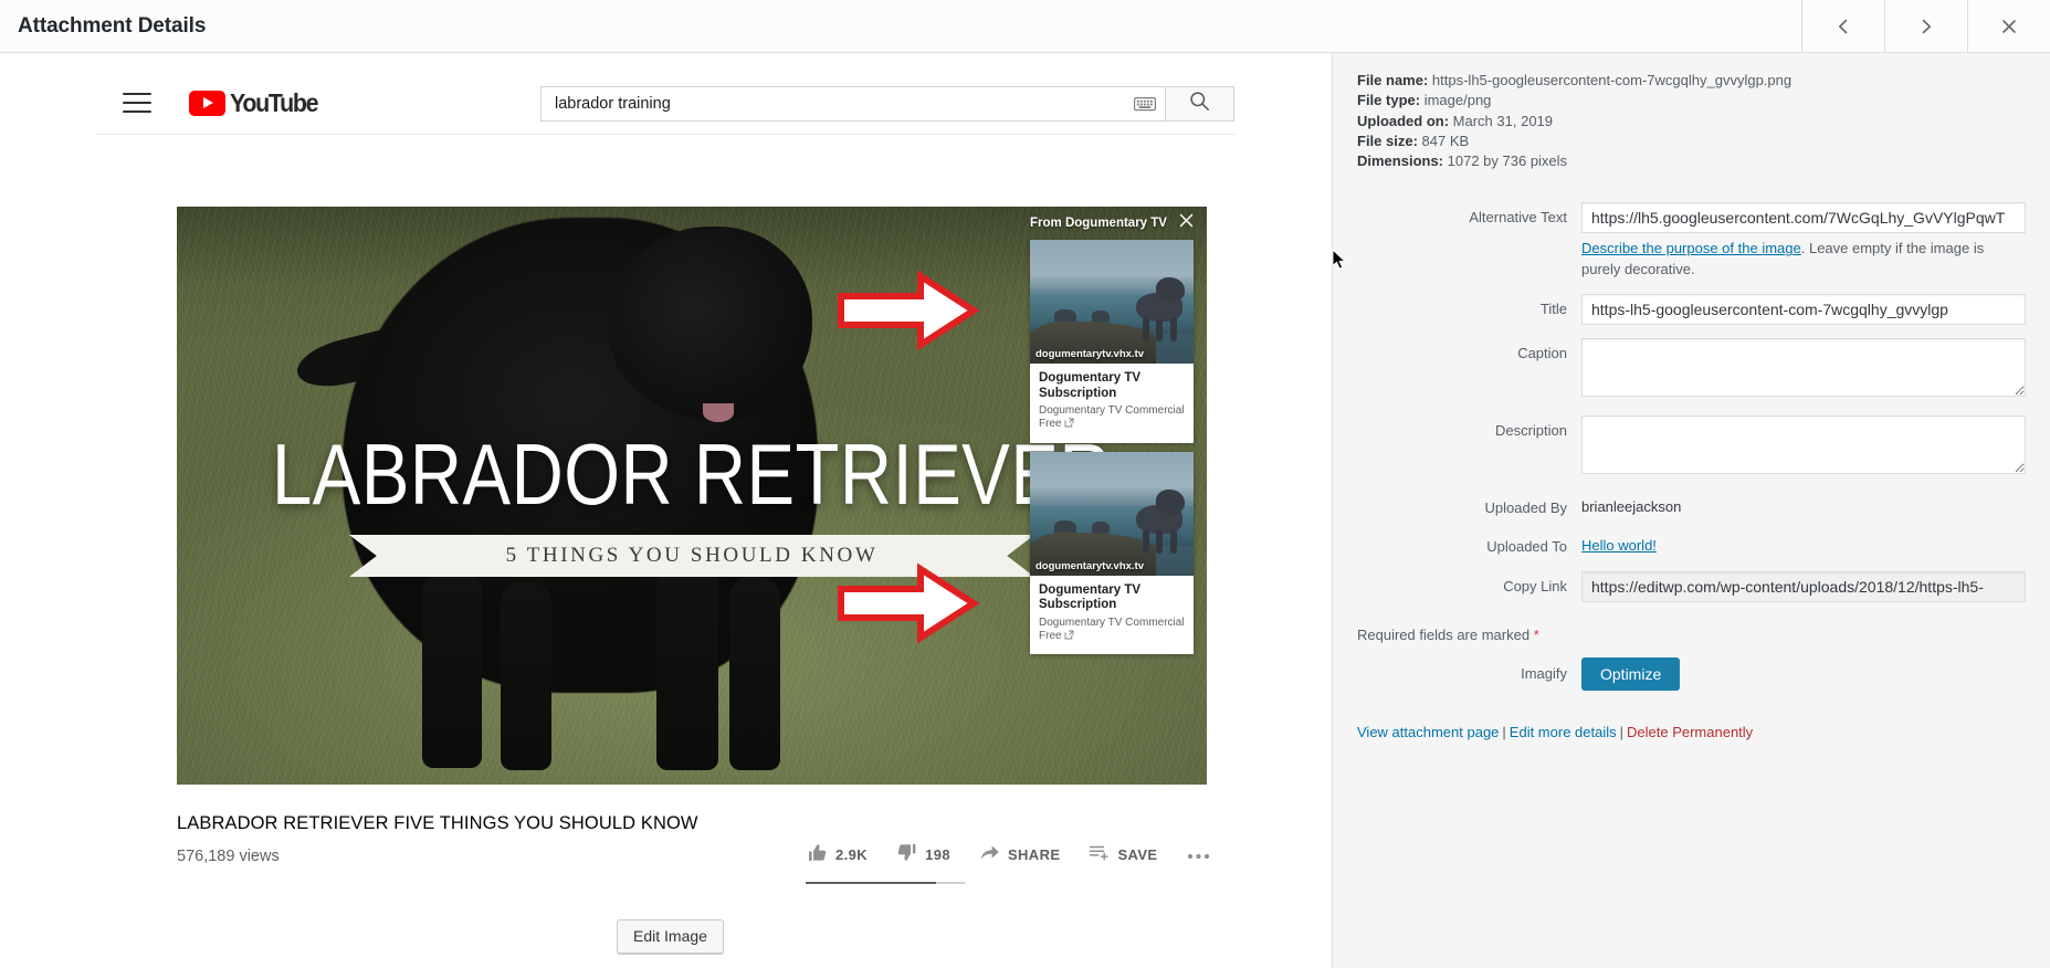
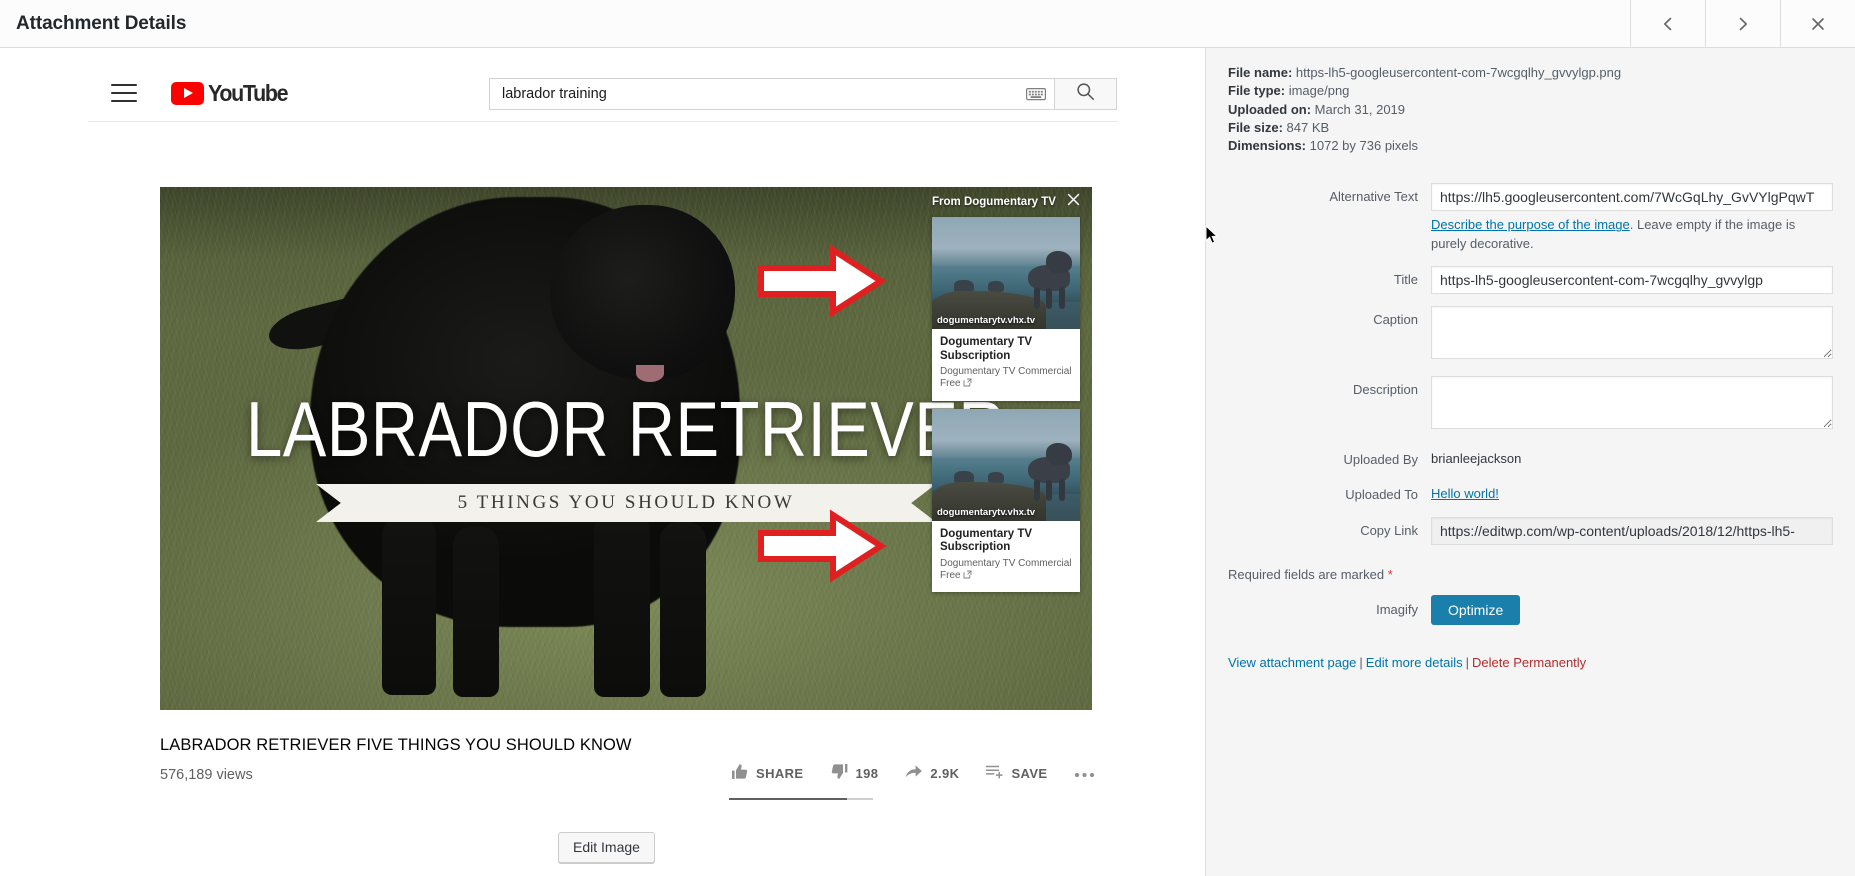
  Attachment Details
  YouTube
  labrador training
  LABRADOR RETRIEV
  5 THINGS YOU SHOULD KNOW
  From Dogumentary TV
  dogumentarytv.vhx.tv
  Dogumentary TV Subscription
  Dogumentary TV Commercial Free
  dogumentarytv.vhx.tv
  Dogumentary TV Subscription
  Dogumentary TV Commercial Free
  LABRADOR RETRIEVER FIVE THINGS YOU SHOULD KNOW
  576,189 views
- 2.9K
+ SHARE
  198
- SHARE
+ 2.9K
  SAVE
  Edit Image
  File name: https-lh5-googleusercontent-com-7wcgqlhy_gvvylgp.png
  File type: image/png
  Uploaded on: March 31, 2019
  File size: 847 KB
  Dimensions: 1072 by 736 pixels
  Alternative Text
  https://lh5.googleusercontent.com/7WcGqLhy_GvVYlgPqwT
  Describe the purpose of the image. Leave empty if the image is purely decorative.
  Title
  https-lh5-googleusercontent-com-7wcgqlhy_gvvylgp
  Caption
  Description
  Uploaded By
  brianleejackson
  Uploaded To
  Hello world!
  Copy Link
  https://editwp.com/wp-content/uploads/2018/12/https-lh5-
  Required fields are marked *
  Imagify
  Optimize
  View attachment page | Edit more details | Delete Permanently
